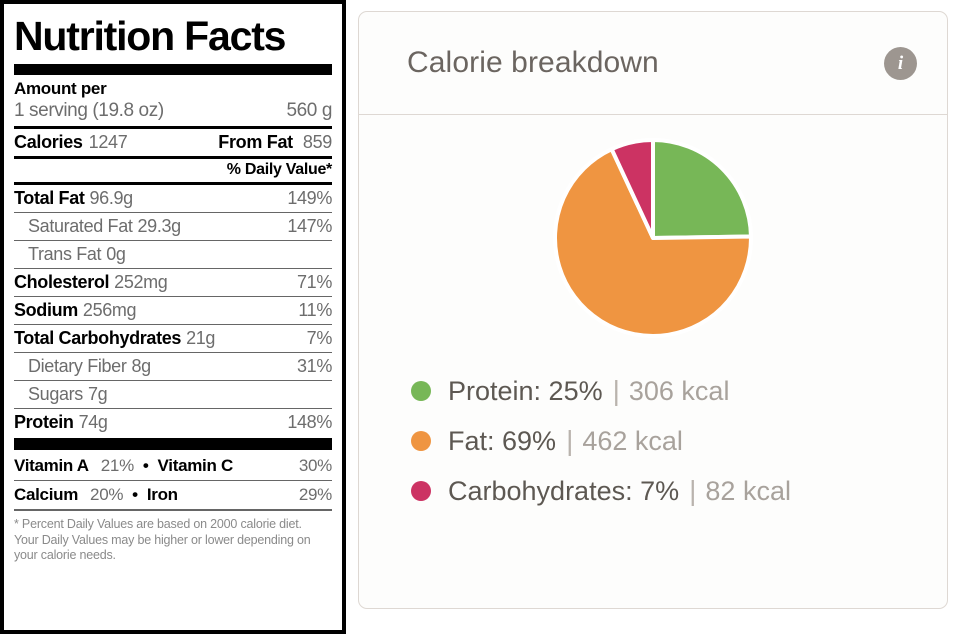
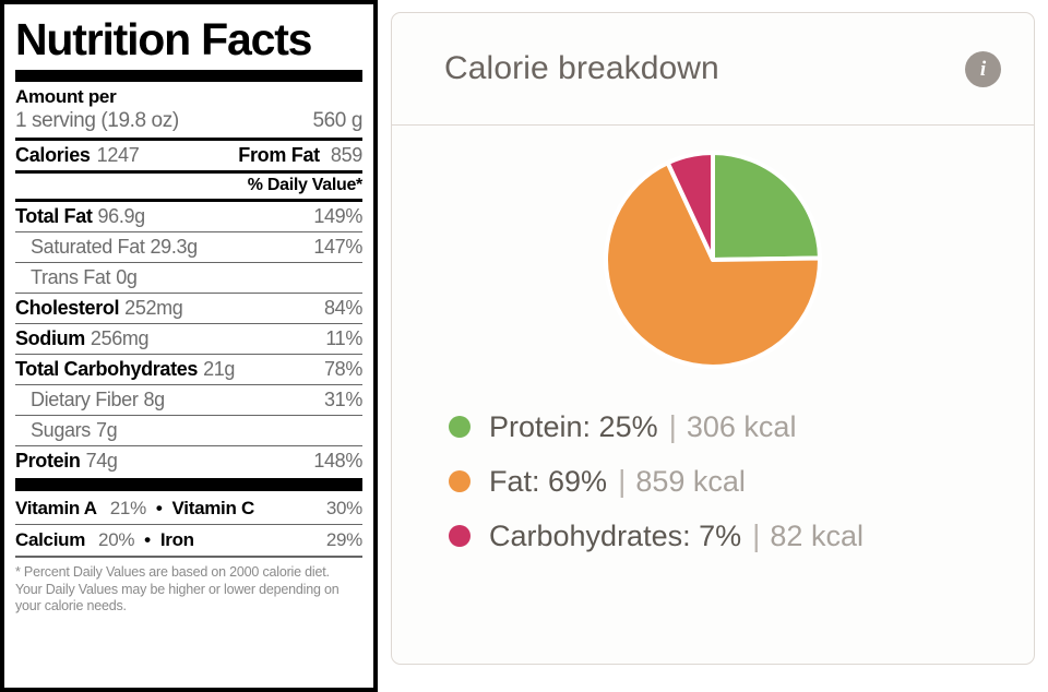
  Nutrition Facts
  Amount per
  1 serving (19.8 oz)
  560 g
  Calories
  1247
  From Fat
  859
  % Daily Value*
  Total Fat
  96.9g
  149%
  Saturated Fat
  29.3g
  147%
  Trans Fat
  0g
  Cholesterol
  252mg
- 71%
+ 84%
  Sodium
  256mg
  11%
  Total Carbohydrates
  21g
- 7%
+ 78%
  Dietary Fiber
  8g
  31%
  Sugars
  7g
  Protein
  74g
  148%
  Vitamin A
  21%
  •
  Vitamin C
  30%
  Calcium
  20%
  •
  Iron
  29%
  * Percent Daily Values are based on 2000 calorie diet. Your Daily Values may be higher or lower depending on your calorie needs.
  Calorie breakdown
  i
  Protein: 25%
  |
  306 kcal
  Fat: 69%
  |
- 462 kcal
+ 859 kcal
  Carbohydrates: 7%
  |
  82 kcal
